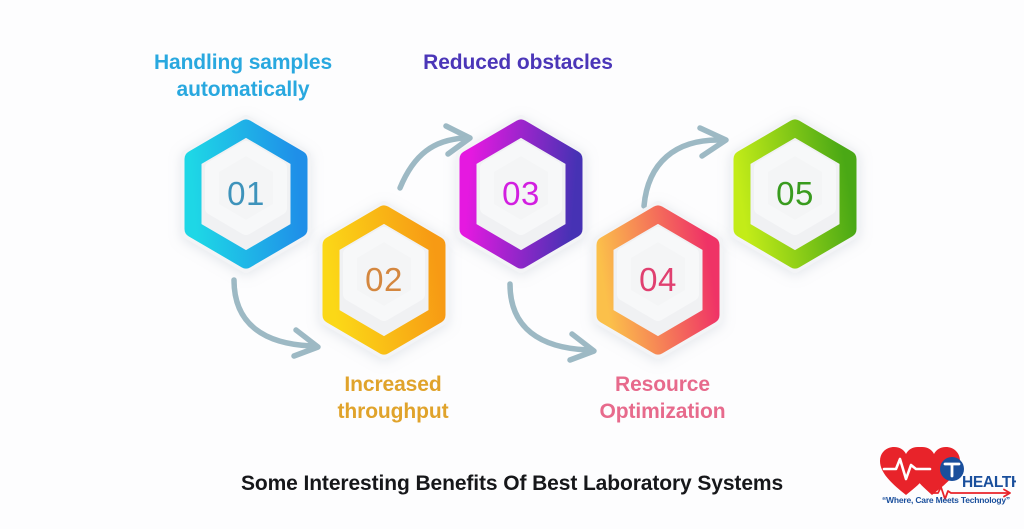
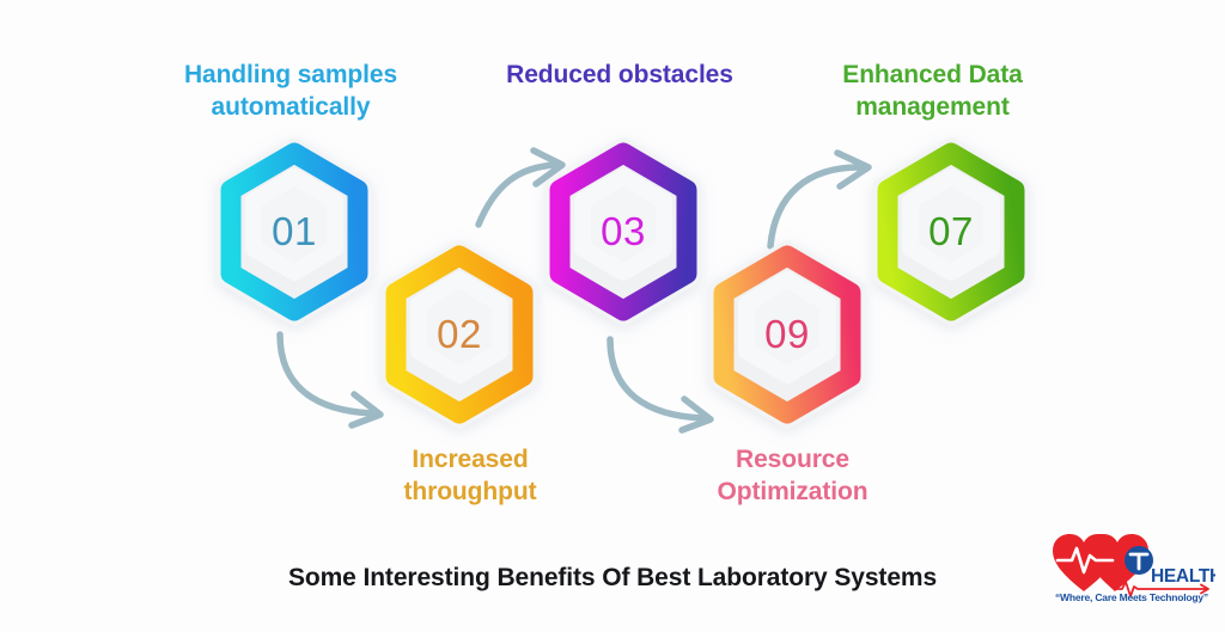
  Handling samples
  automatically
  Reduced obstacles
+ Enhanced Data
+ management
  Increased
  throughput
  Resource
  Optimization
  01
  02
  03
- 04
+ 09
- 05
+ 07
  Some Interesting Benefits Of Best Laboratory Systems
  “Where, Care Meets Technology”
